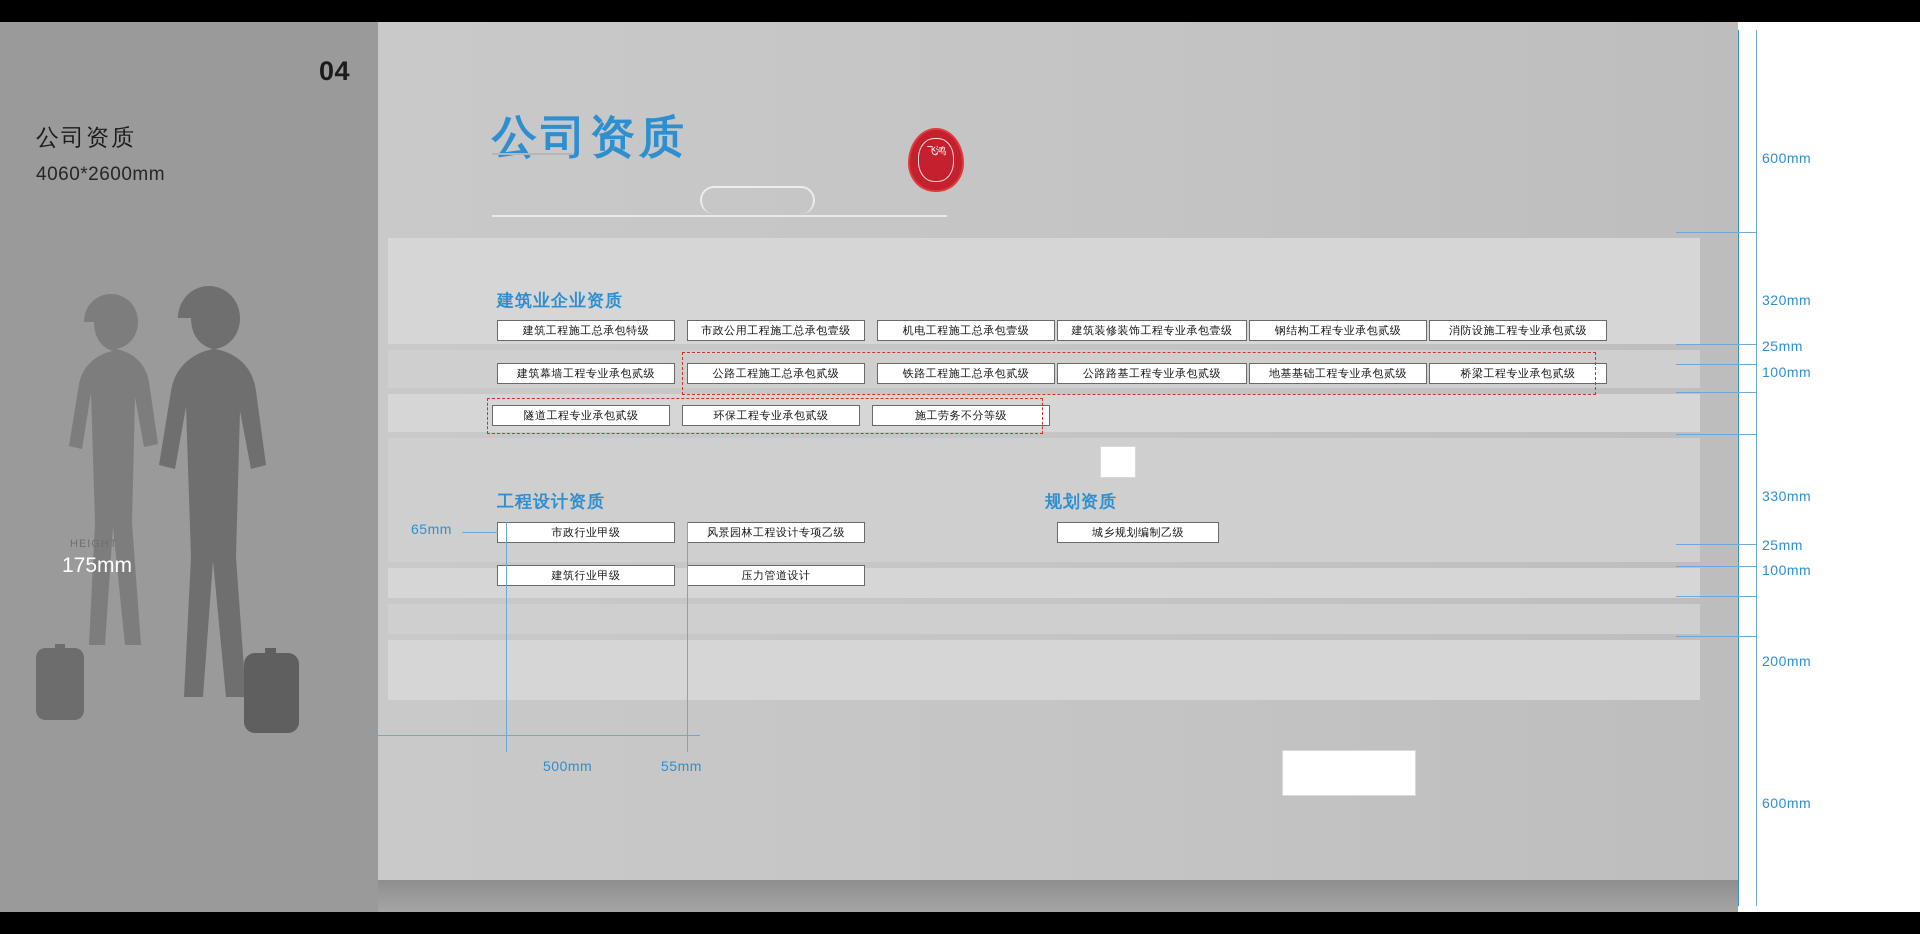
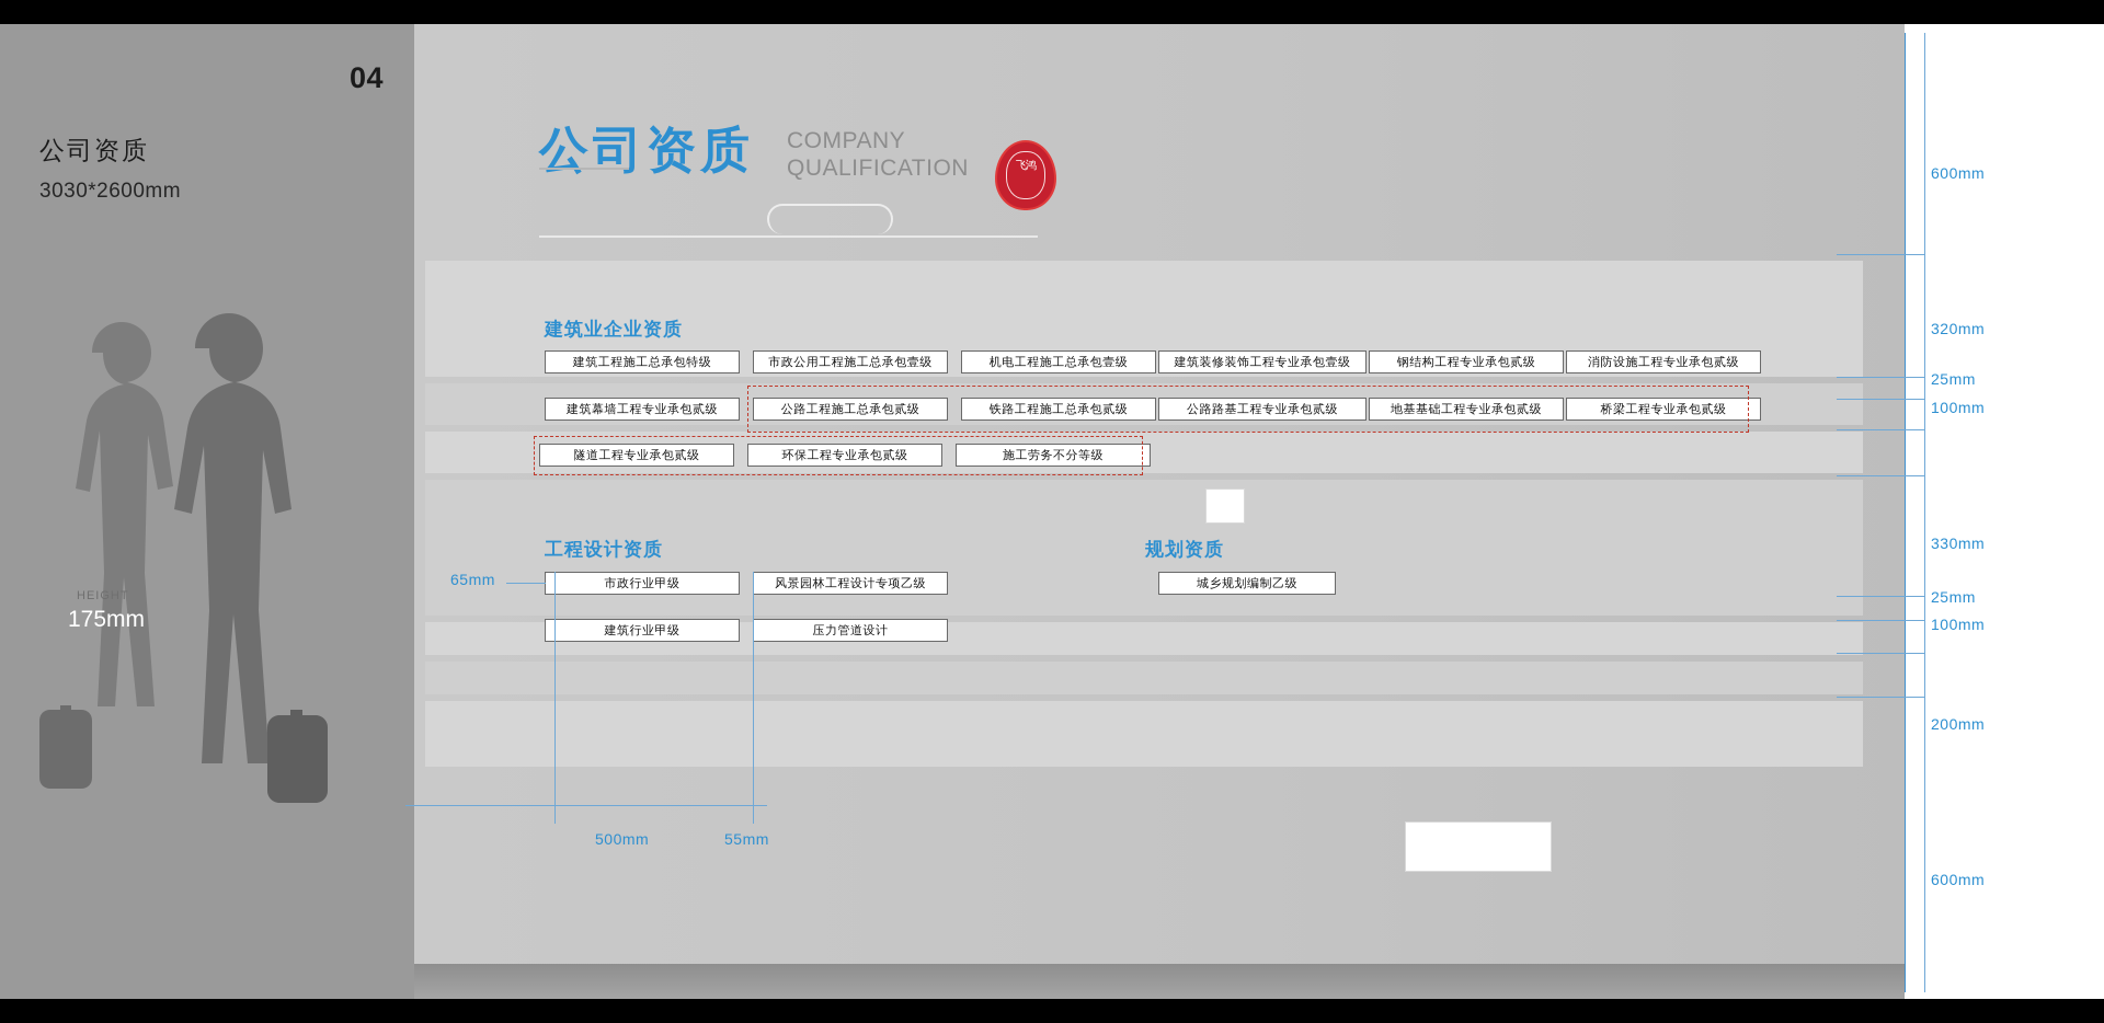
  04
  公司资质
- 4060*2600mm
+ 3030*2600mm
  HEIGHT
  175mm
  公司资质
+ COMPANY
+ QUALIFICATION
  飞鸿
  建筑业企业资质
  建筑工程施工总承包特级
  市政公用工程施工总承包壹级
  机电工程施工总承包壹级
  建筑装修装饰工程专业承包壹级
  钢结构工程专业承包贰级
  消防设施工程专业承包贰级
  建筑幕墙工程专业承包贰级
  公路工程施工总承包贰级
  铁路工程施工总承包贰级
  公路路基工程专业承包贰级
  地基基础工程专业承包贰级
  桥梁工程专业承包贰级
  隧道工程专业承包贰级
  环保工程专业承包贰级
  施工劳务不分等级
  工程设计资质
  规划资质
  市政行业甲级
  风景园林工程设计专项乙级
  城乡规划编制乙级
  建筑行业甲级
  压力管道设计
  600mm
  320mm
  25mm
  100mm
  330mm
  25mm
  100mm
  200mm
  600mm
  500mm
  55mm
  65mm
